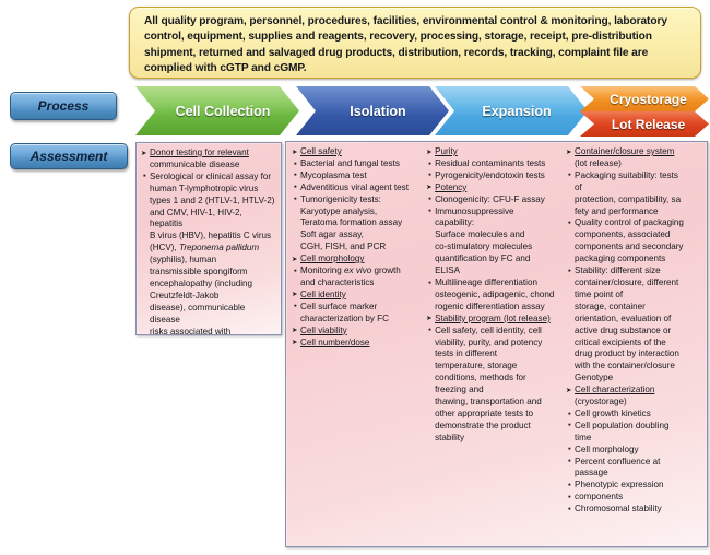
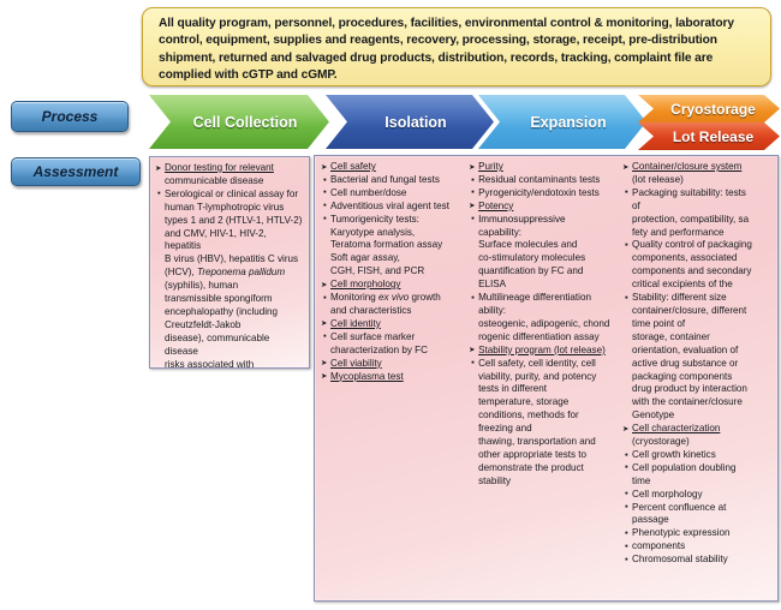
  All quality program, personnel, procedures, facilities, environmental control & monitoring, laboratory control, equipment, supplies and reagents, recovery, processing, storage, receipt, pre-distribution shipment, returned and salvaged drug products, distribution, records, tracking, complaint file are complied with cGTP and cGMP.
  Process
  Assessment
  Cell Collection
  Isolation
  Expansion
  Cryostorage
  Lot Release
  Donor testing for relevant
  communicable disease
  Serological or clinical assay for
  human T-lymphotropic virus
  types 1 and 2 (HTLV-1, HTLV-2)
  and CMV, HIV-1, HIV-2, hepatitis
  B virus (HBV), hepatitis C virus
  (HCV), Treponema pallidum
  (syphilis), human
  transmissible spongiform
  encephalopathy (including
  Creutzfeldt-Jakob
  disease), communicable disease
  risks associated with
  Cell safety
  Bacterial and fungal tests
- Mycoplasma test
+ Cell number/dose
  Adventitious viral agent test
  Tumorigenicity tests:
  Karyotype analysis,
  Teratoma formation assay
  Soft agar assay,
  CGH, FISH, and PCR
  Cell morphology
  Monitoring ex vivo growth
  and characteristics
  Cell identity
  Cell surface marker
  characterization by FC
  Cell viability
- Cell number/dose
+ Mycoplasma test
  Purity
  Residual contaminants tests
  Pyrogenicity/endotoxin tests
  Potency
- Clonogenicity: CFU-F assay
  Immunosuppressive
  capability:
  Surface molecules and
  co-stimulatory molecules
  quantification by FC and
  ELISA
  Multilineage differentiation
+ ability:
  osteogenic, adipogenic, chond
  rogenic differentiation assay
  Stability program (lot release)
  Cell safety, cell identity, cell
  viability, purity, and potency
  tests in different
  temperature, storage
  conditions, methods for
  freezing and
  thawing, transportation and
  other appropriate tests to
  demonstrate the product
  stability
  Container/closure system
  (lot release)
  Packaging suitability: tests
  of
  protection, compatibility, sa
  fety and performance
  Quality control of packaging
  components, associated
  components and secondary
- packaging components
+ critical excipients of the
  Stability: different size
  container/closure, different
  time point of
  storage, container
  orientation, evaluation of
  active drug substance or
- critical excipients of the
+ packaging components
  drug product by interaction
  with the container/closure
  Genotype
  Cell characterization
  (cryostorage)
  Cell growth kinetics
  Cell population doubling
  time
  Cell morphology
  Percent confluence at
  passage
  Phenotypic expression
  components
  Chromosomal stability
